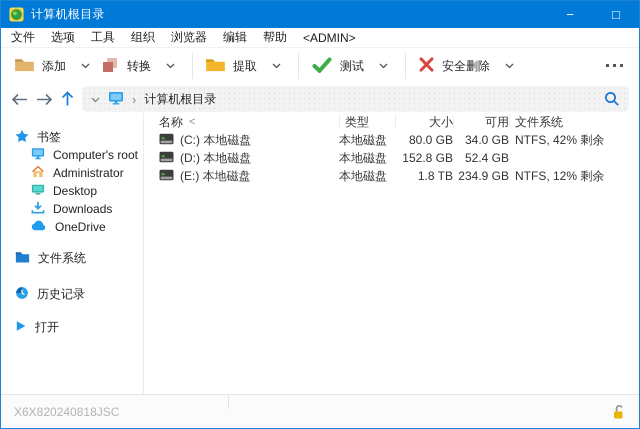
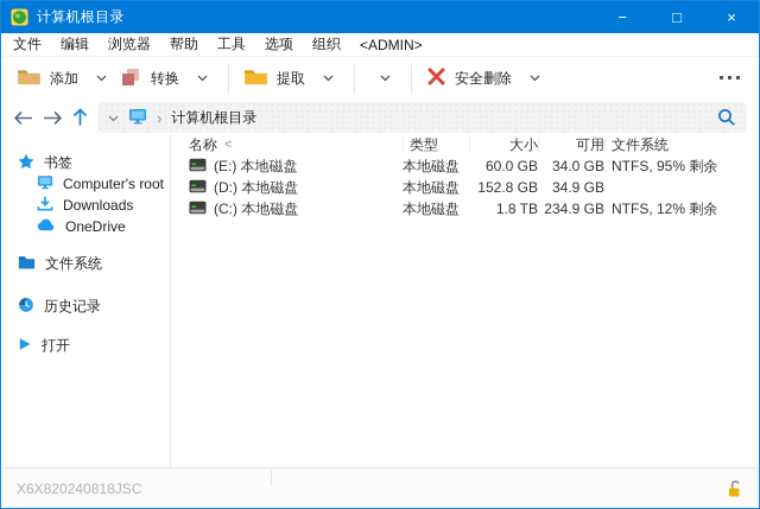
  计算机根目录
  −
  □
+ ×
  文件
- 选项
+ 编辑
- 工具
+ 浏览器
- 组织
+ 帮助
- 浏览器
+ 工具
- 编辑
+ 选项
- 帮助
+ 组织
  <ADMIN>
  添加
  转换
  提取
- 测试
  安全删除
  ›
  计算机根目录
  书签
  Computer's root
- Administrator
- Desktop
  Downloads
  OneDrive
  文件系统
  历史记录
  打开
  名称
  <
  类型
  大小
  可用
  文件系统
- (C:) 本地磁盘
+ (E:) 本地磁盘
  本地磁盘
- 80.0 GB
+ 60.0 GB
  34.0 GB
- NTFS, 42% 剩余
+ NTFS, 95% 剩余
  (D:) 本地磁盘
  本地磁盘
  152.8 GB
- 52.4 GB
+ 34.9 GB
- (E:) 本地磁盘
+ (C:) 本地磁盘
  本地磁盘
  1.8 TB
  234.9 GB
  NTFS, 12% 剩余
  X6X820240818JSC
